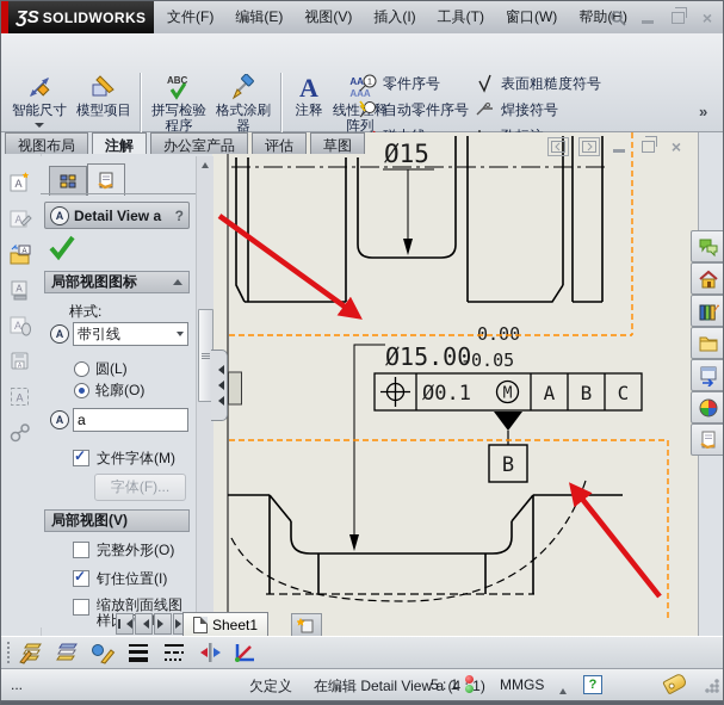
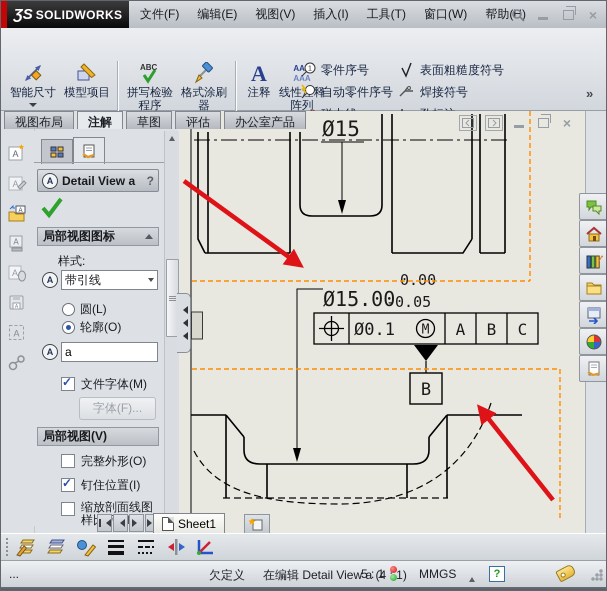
  ƷS
  SOLIDWORKS
  文件(F)
  编辑(E)
  视图(V)
  插入(I)
  工具(T)
  窗口(W)
  帮助(H)
  ×
  智能尺寸
  模型项目
  ABC
  拼写检验程序
  格式涂刷器
  A
  注释
  AAA
  线性释阵列
  零件序号
  自动零件序号
  表面粗糙度符号
  焊接符号
  »
  Ø15
  Ø15.00
  0.00
  -0.05
  Ø0.1
  M
  A
  B
  C
  B
  ×
  视图布局
  注解
- 办公室产品
+ 草图
  评估
- 草图
+ 办公室产品
  A
  A
  A
  A
  A
  A
  Detail View a
  ?
  局部视图图标
  样式:
  A
  带引线
  圆(L)
  轮廓(O)
  A
  a
  文件字体(M)
  字体(F)...
  局部视图(V)
  完整外形(O)
  钉住位置(I)
  Sheet1
  ...
  欠定义
  在编辑 Detail View a (4 1)
  5 : 1
  MMGS
  ?
